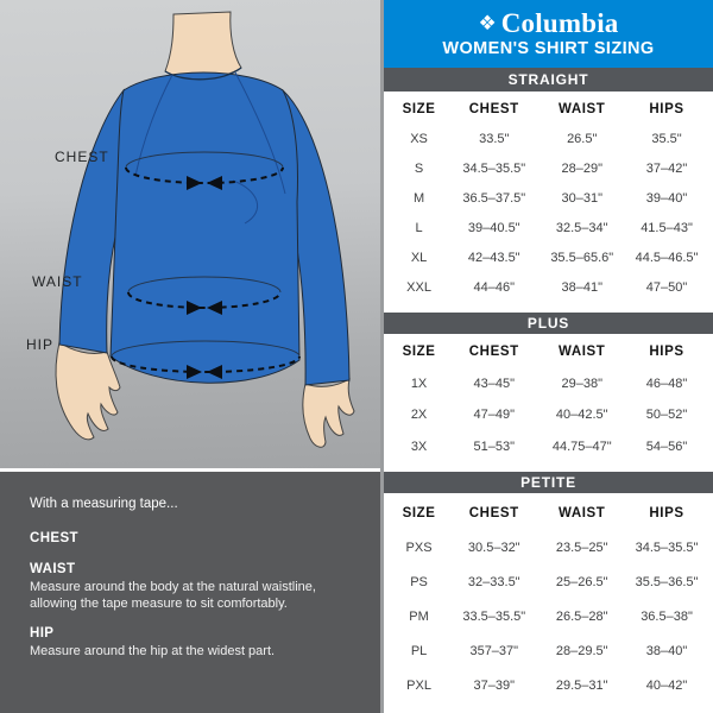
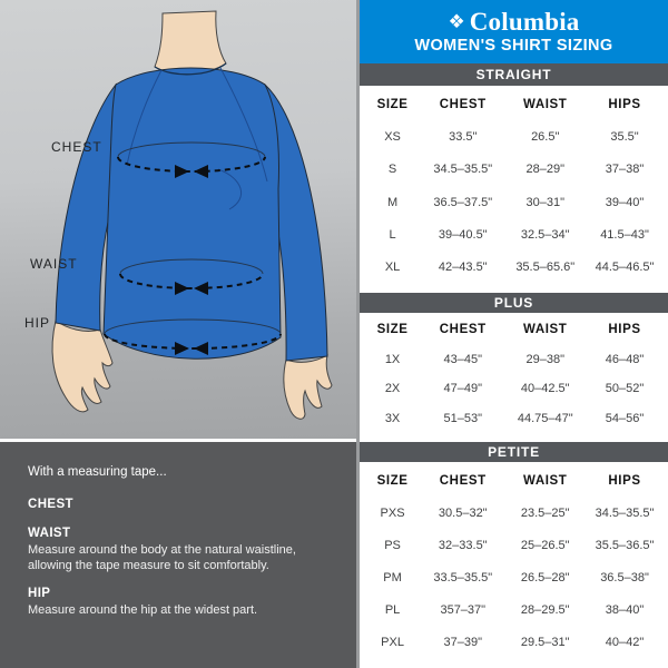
  CHEST
  WAIST
  HIP
  With a measuring tape...
  CHEST
  WAIST
  Measure around the body at the natural waistline, allowing the tape measure to sit comfortably.
  HIP
  Measure around the hip at the widest part.
  ❖
  Columbia
  WOMEN'S SHIRT SIZING
  STRAIGHT
  SIZE	CHEST	WAIST	HIPS
  XS	33.5"	26.5"	35.5"
- S	34.5–35.5"	28–29"	37–42"
+ S	34.5–35.5"	28–29"	37–38"
  M	36.5–37.5"	30–31"	39–40"
  L	39–40.5"	32.5–34"	41.5–43"
  XL	42–43.5"	35.5–65.6"	44.5–46.5"
- XXL	44–46"	38–41"	47–50"
  PLUS
  SIZE	CHEST	WAIST	HIPS
  1X	43–45"	29–38"	46–48"
  2X	47–49"	40–42.5"	50–52"
  3X	51–53"	44.75–47"	54–56"
  PETITE
  SIZE	CHEST	WAIST	HIPS
  PXS	30.5–32"	23.5–25"	34.5–35.5"
  PS	32–33.5"	25–26.5"	35.5–36.5"
  PM	33.5–35.5"	26.5–28"	36.5–38"
  PL	357–37"	28–29.5"	38–40"
  PXL	37–39"	29.5–31"	40–42"
